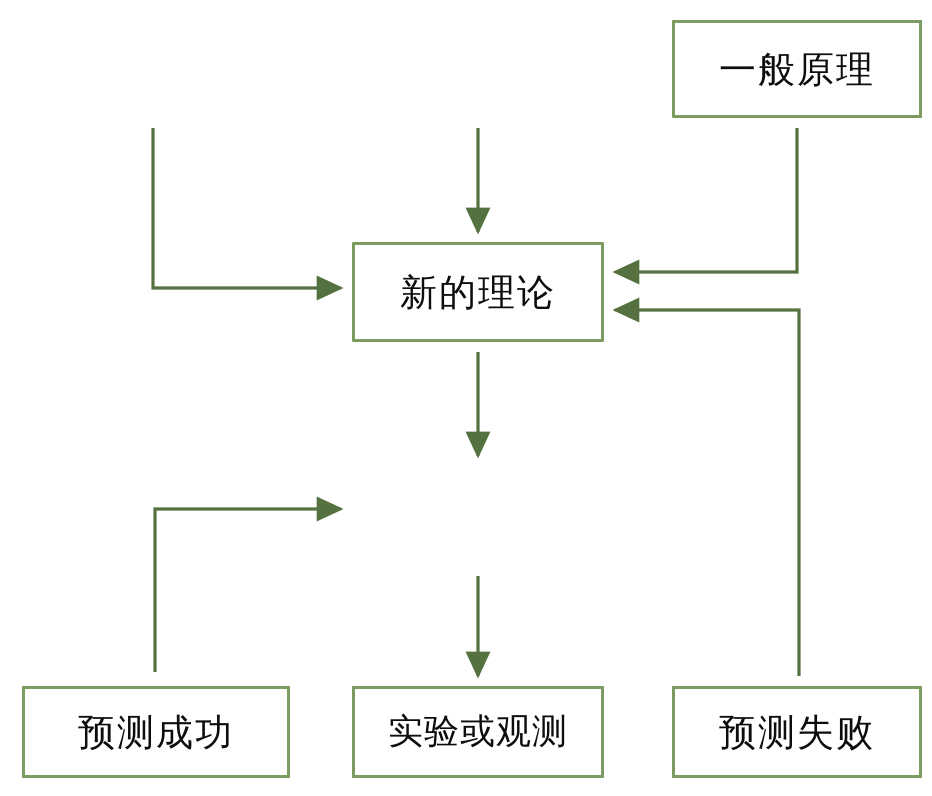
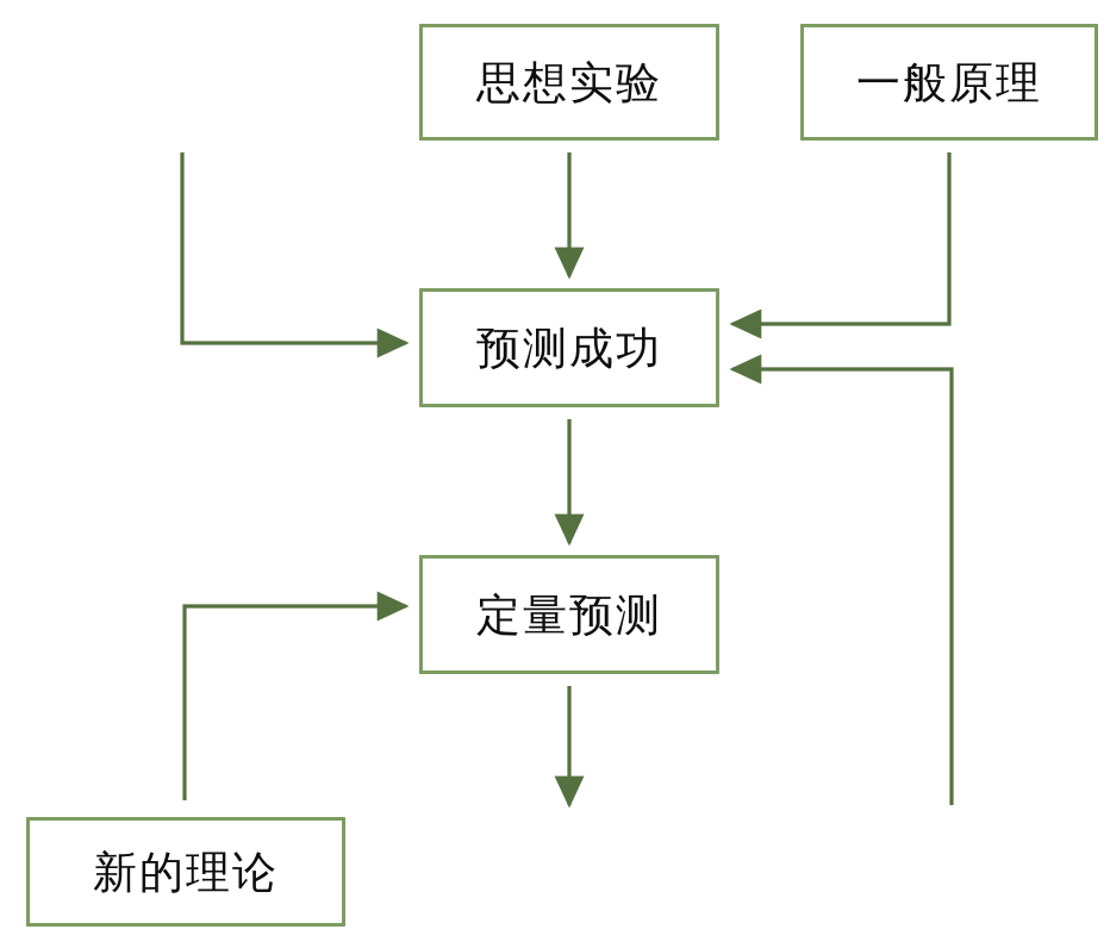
+ 思想实验
  一般原理
- 新的理论
+ 预测成功
+ 定量预测
- 预测成功
+ 新的理论
- 实验或观测
- 预测失败
